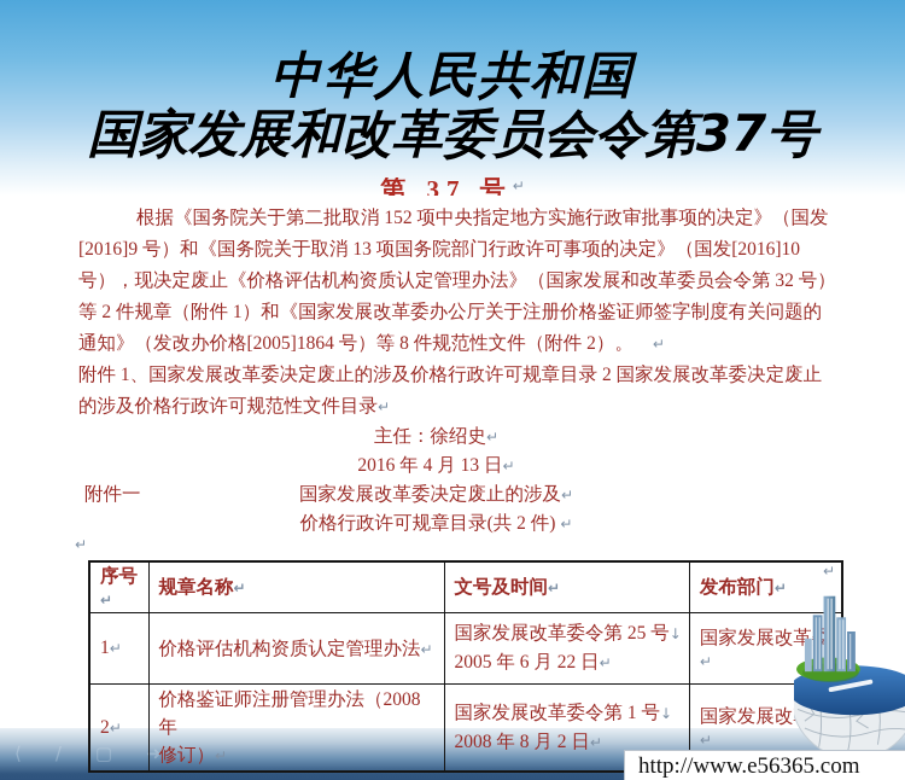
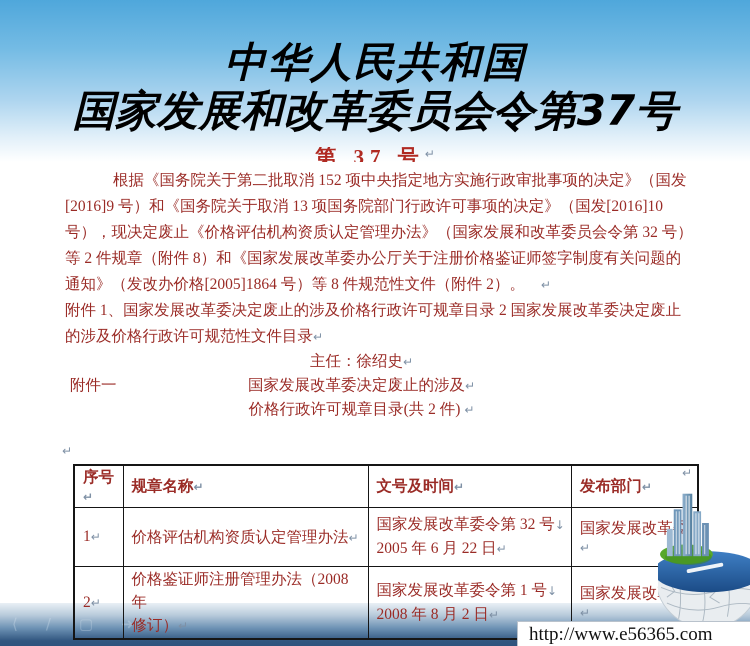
  ⟨
  /
  ▢
  ➜
  中华人民共和国
  国家发展和改革委员会令第37号
  第 37 号↵
  根据《国务院关于第二批取消 152 项中央指定地方实施行政审批事项的决定》（国发
  [2016]9 号）和《国务院关于取消 13 项国务院部门行政许可事项的决定》（国发[2016]10
  号），现决定废止《价格评估机构资质认定管理办法》（国家发展和改革委员会令第 32 号）
- 等 2 件规章（附件 1）和《国家发展改革委办公厅关于注册价格鉴证师签字制度有关问题的
+ 等 2 件规章（附件 8）和《国家发展改革委办公厅关于注册价格鉴证师签字制度有关问题的
  通知》（发改办价格[2005]1864 号）等 8 件规范性文件（附件 2）。 ↵
  附件 1、国家发展改革委决定废止的涉及价格行政许可规章目录 2 国家发展改革委决定废止
  的涉及价格行政许可规范性文件目录↵
  主任：徐绍史↵
- 2016 年 4 月 13 日↵
  附件一
  国家发展改革委决定废止的涉及↵
  价格行政许可规章目录(共 2 件) ↵
  ↵
  序号↵	规章名称↵	文号及时间↵	发布部门↵
- 1↵	价格评估机构资质认定管理办法↵	国家发展改革委令第 25 号↓ 2005 年 6 月 22 日↵	国家发展改革↵
+ 1↵	价格评估机构资质认定管理办法↵	国家发展改革委令第 32 号↓ 2005 年 6 月 22 日↵	国家发展改革↵
  2↵	价格鉴证师注册管理办法（2008 年 修订）↵	国家发展改革委令第 1 号↓ 2008 年 8 月 2 日↵	国家发展改↵
  ↵
  http://www.e56365.com
